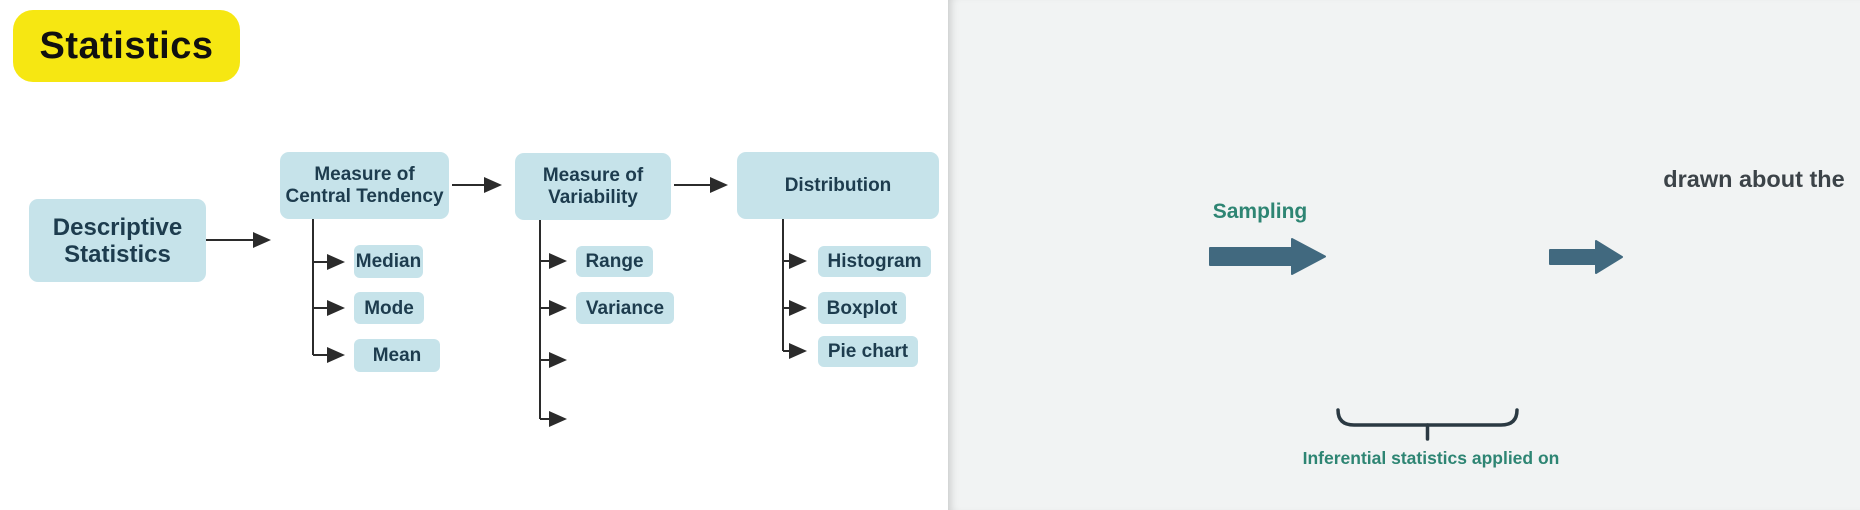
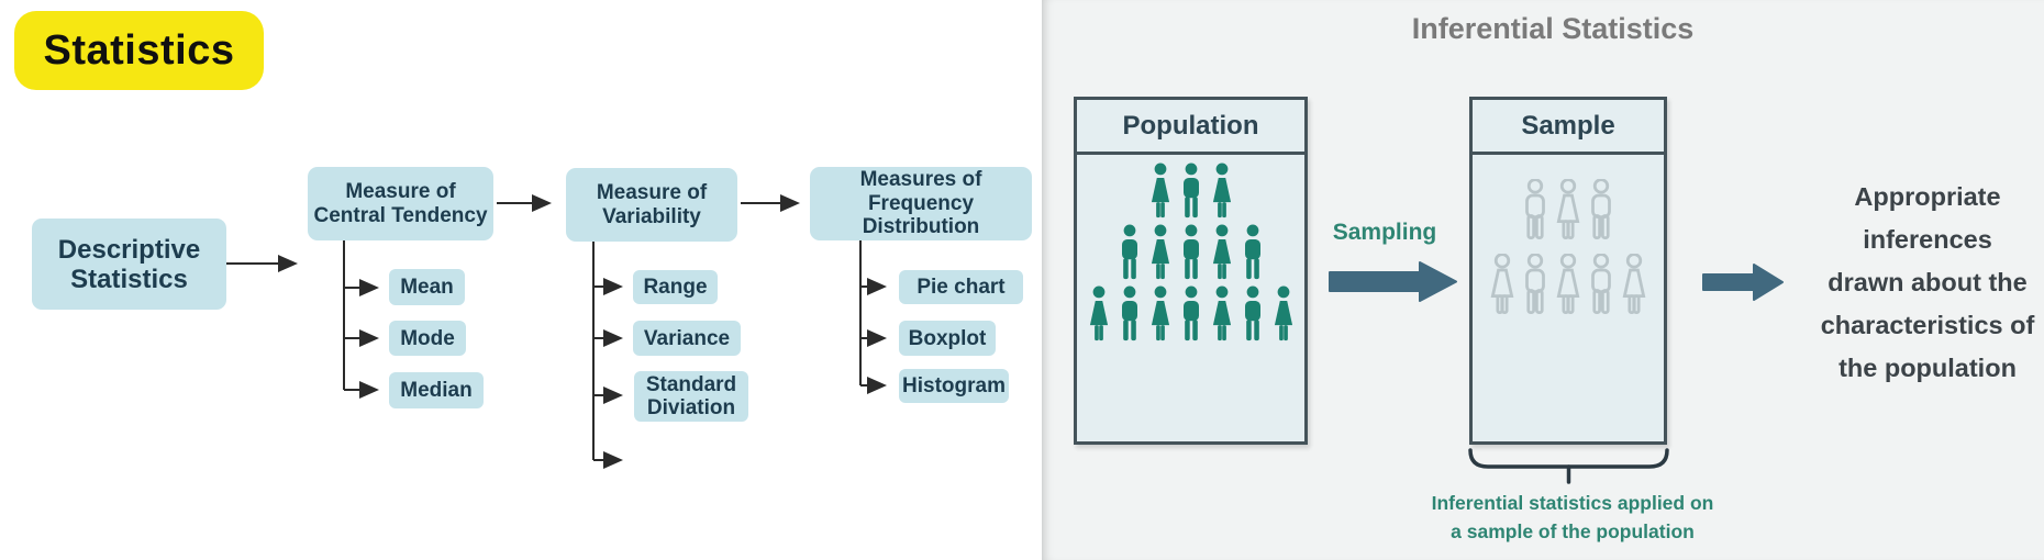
  Statistics
  Descriptive
  Statistics
  Measure of
  Central Tendency
  Measure of
  Variability
+ Measures of Frequency
  Distribution
- Median
+ Mean
  Mode
- Mean
+ Median
  Range
  Variance
+ Standard Diviation
- Histogram
+ Pie chart
  Boxplot
- Pie chart
+ Histogram
+ Inferential Statistics
+ Population
  Sampling
+ Sample
+ Appropriate
+ inferences
  drawn about the
+ characteristics of
+ the population
  Inferential statistics applied on
+ a sample of the population
